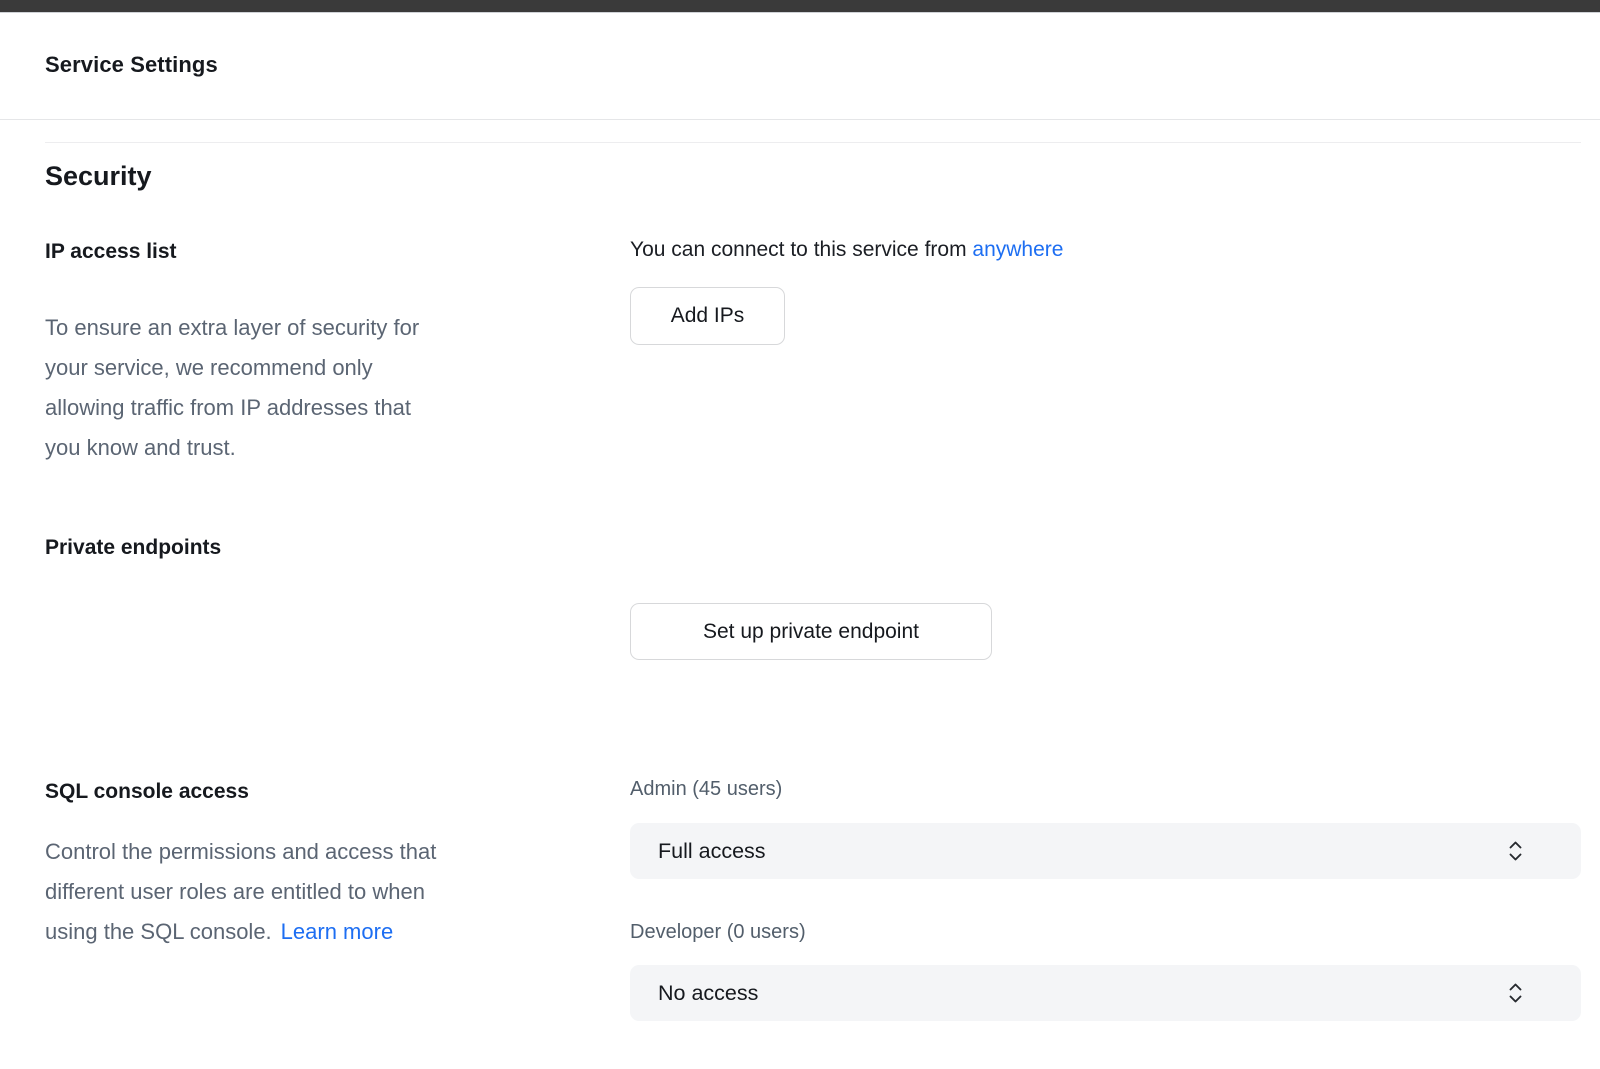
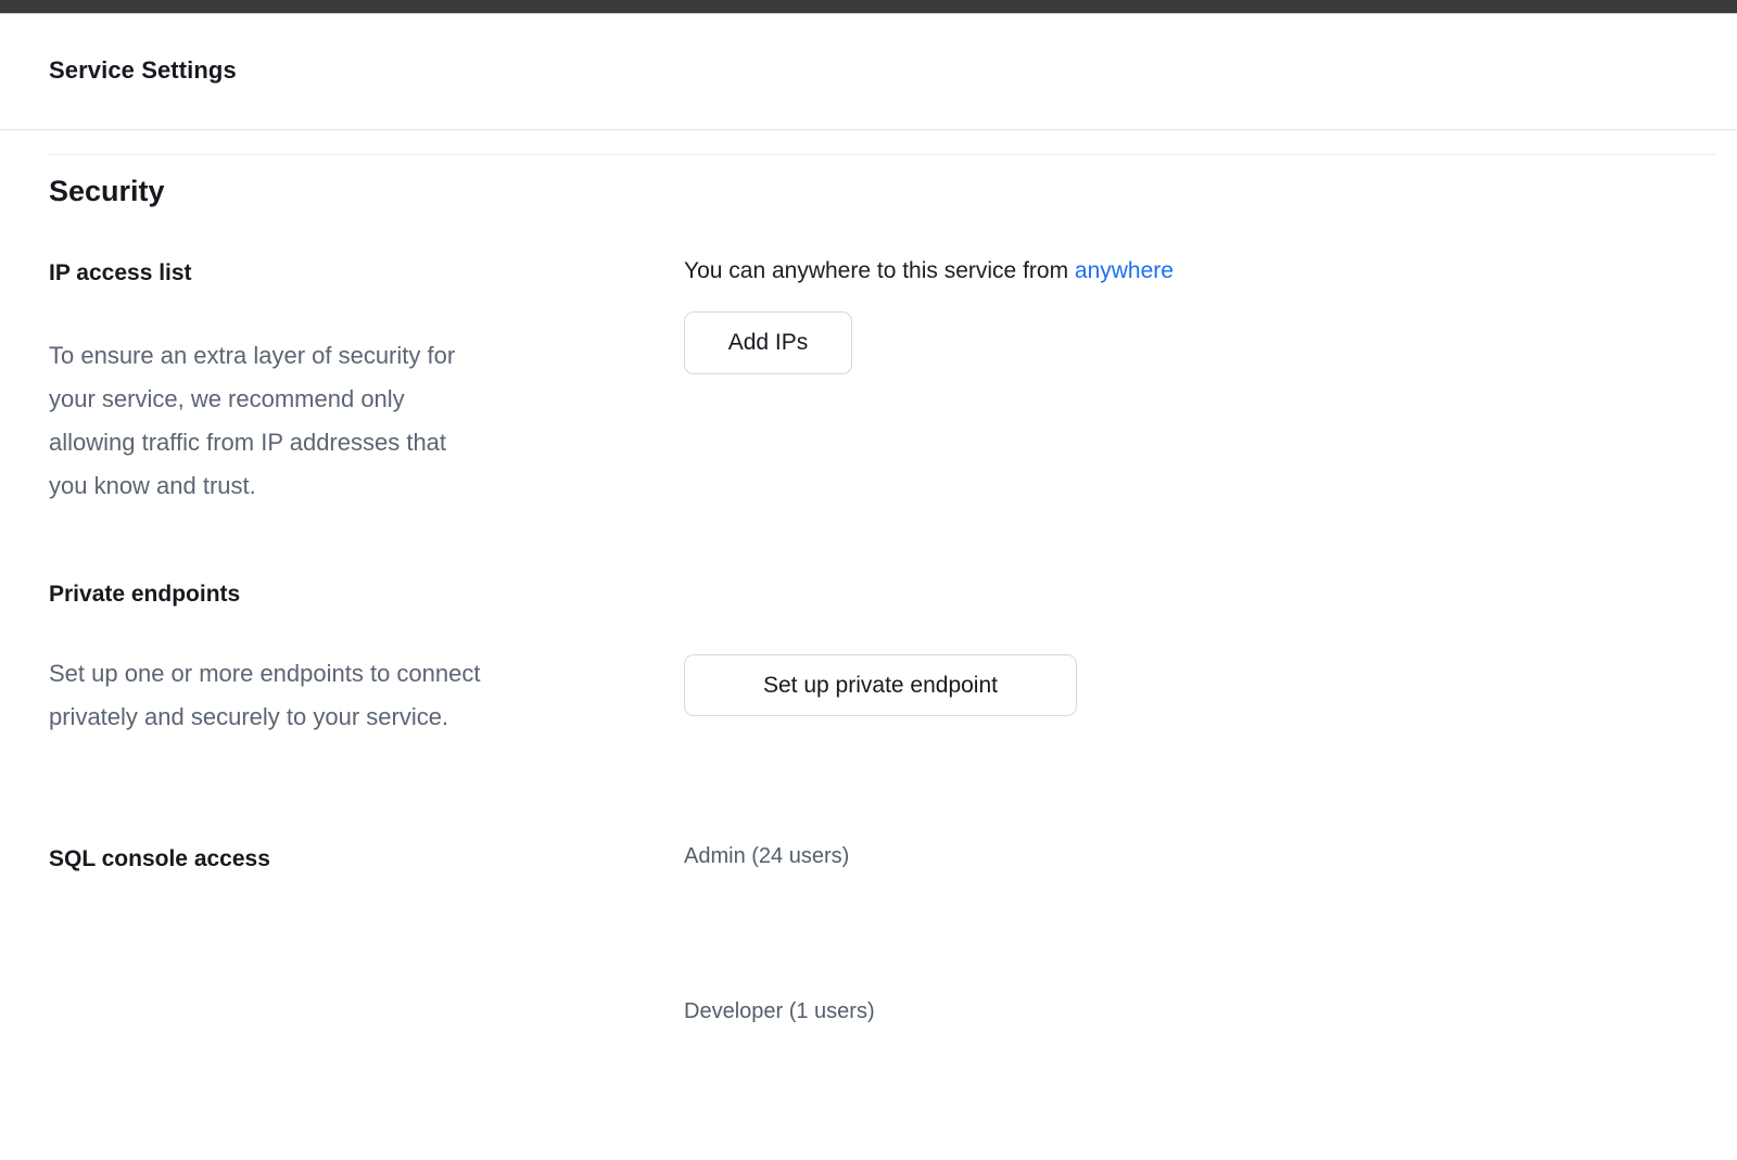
  Service Settings
  Security
  IP access list
  To ensure an extra layer of security for
  your service, we recommend only
  allowing traffic from IP addresses that
  you know and trust.
- You can connect to this service from anywhere
+ You can anywhere to this service from anywhere
  Add IPs
  Private endpoints
+ Set up one or more endpoints to connect
+ privately and securely to your service.
  Set up private endpoint
  SQL console access
- Control the permissions and access that
- different user roles are entitled to when
- using the SQL console. Learn more
- Admin (45 users)
+ Admin (24 users)
- Full access
- Developer (0 users)
+ Developer (1 users)
- No access
